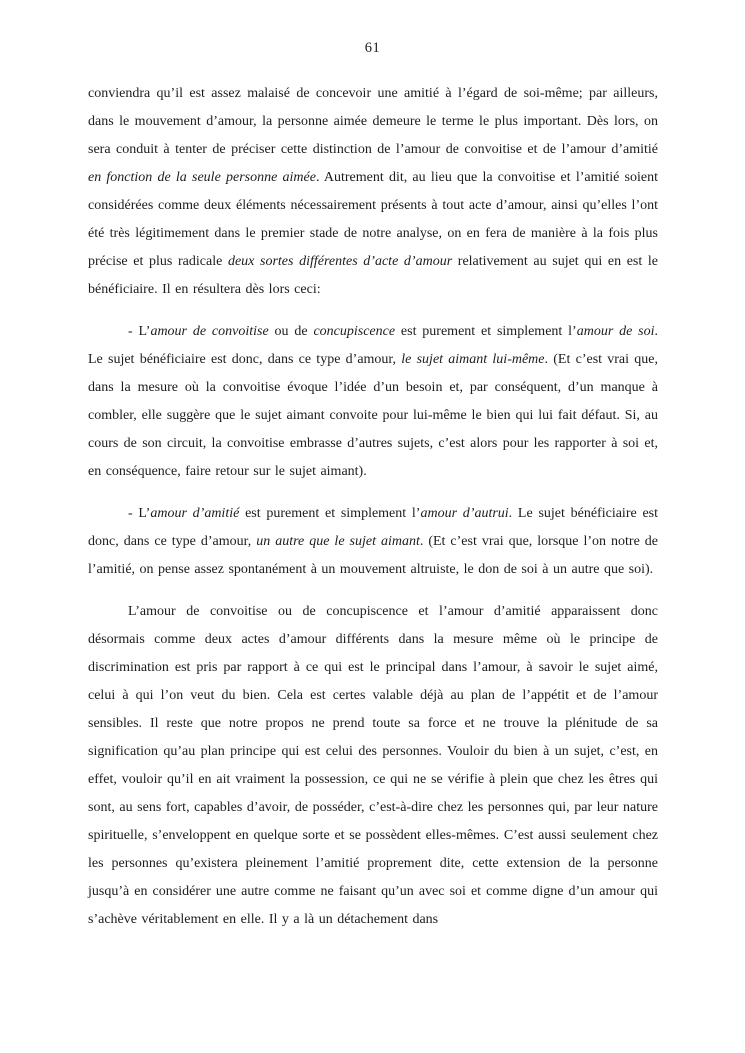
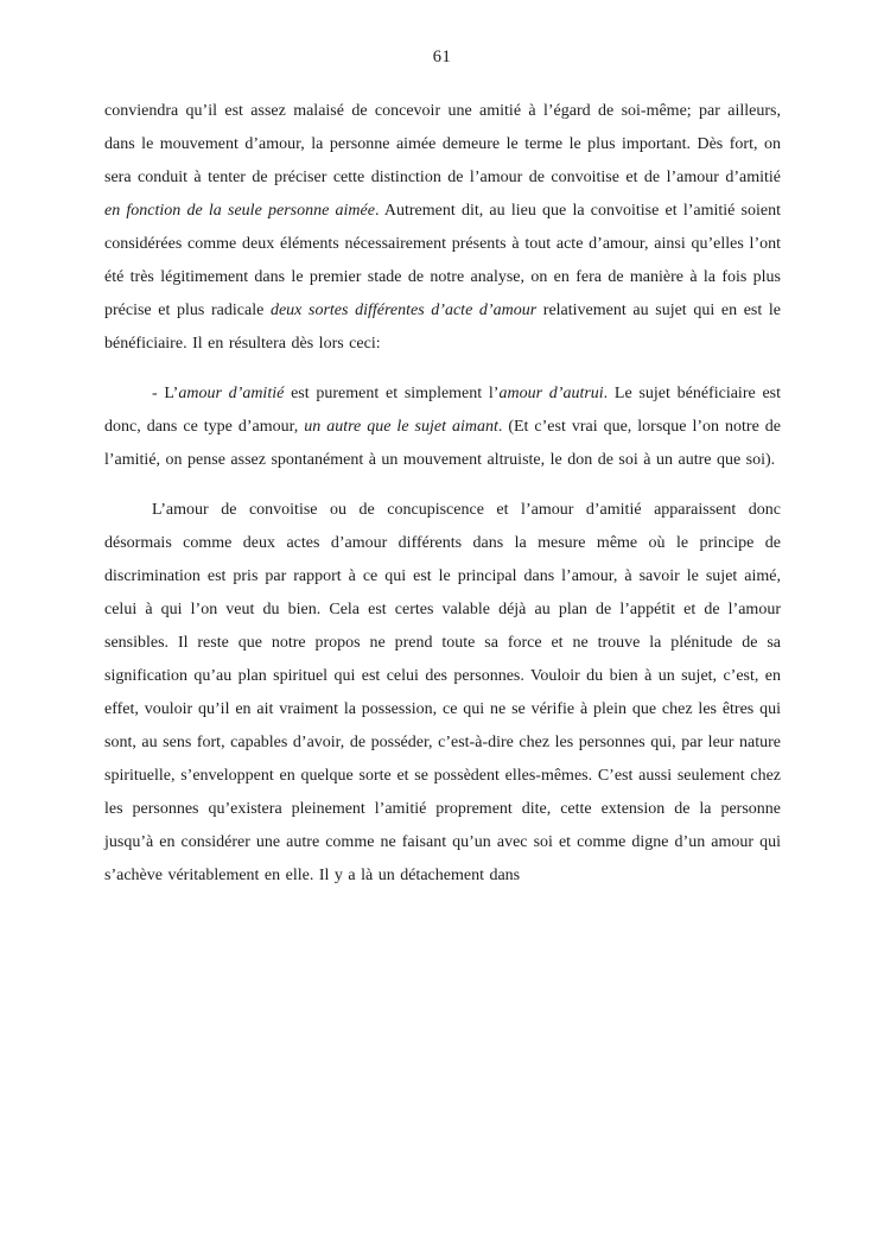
  61
- conviendra qu’il est assez malaisé de concevoir une amitié à l’égard de soi-même; par ailleurs, dans le mouvement d’amour, la personne aimée demeure le terme le plus important. Dès lors, on sera conduit à tenter de préciser cette distinction de l’amour de convoitise et de l’amour d’amitié en fonction de la seule personne aimée. Autrement dit, au lieu que la convoitise et l’amitié soient considérées comme deux éléments nécessairement présents à tout acte d’amour, ainsi qu’elles l’ont été très légitimement dans le premier stade de notre analyse, on en fera de manière à la fois plus précise et plus radicale deux sortes différentes d’acte d’amour relativement au sujet qui en est le bénéficiaire. Il en résultera dès lors ceci:
+ conviendra qu’il est assez malaisé de concevoir une amitié à l’égard de soi-même; par ailleurs, dans le mouvement d’amour, la personne aimée demeure le terme le plus important. Dès fort, on sera conduit à tenter de préciser cette distinction de l’amour de convoitise et de l’amour d’amitié en fonction de la seule personne aimée. Autrement dit, au lieu que la convoitise et l’amitié soient considérées comme deux éléments nécessairement présents à tout acte d’amour, ainsi qu’elles l’ont été très légitimement dans le premier stade de notre analyse, on en fera de manière à la fois plus précise et plus radicale deux sortes différentes d’acte d’amour relativement au sujet qui en est le bénéficiaire. Il en résultera dès lors ceci:
- - L’amour de convoitise ou de concupiscence est purement et simplement l’amour de soi. Le sujet bénéficiaire est donc, dans ce type d’amour, le sujet aimant lui-même. (Et c’est vrai que, dans la mesure où la convoitise évoque l’idée d’un besoin et, par conséquent, d’un manque à combler, elle suggère que le sujet aimant convoite pour lui-même le bien qui lui fait défaut. Si, au cours de son circuit, la convoitise embrasse d’autres sujets, c’est alors pour les rapporter à soi et, en conséquence, faire retour sur le sujet aimant).
  - L’amour d’amitié est purement et simplement l’amour d’autrui. Le sujet bénéficiaire est donc, dans ce type d’amour, un autre que le sujet aimant. (Et c’est vrai que, lorsque l’on notre de l’amitié, on pense assez spontanément à un mouvement altruiste, le don de soi à un autre que soi).
- L’amour de convoitise ou de concupiscence et l’amour d’amitié apparaissent donc désormais comme deux actes d’amour différents dans la mesure même où le principe de discrimination est pris par rapport à ce qui est le principal dans l’amour, à savoir le sujet aimé, celui à qui l’on veut du bien. Cela est certes valable déjà au plan de l’appétit et de l’amour sensibles. Il reste que notre propos ne prend toute sa force et ne trouve la plénitude de sa signification qu’au plan principe qui est celui des personnes. Vouloir du bien à un sujet, c’est, en effet, vouloir qu’il en ait vraiment la possession, ce qui ne se vérifie à plein que chez les êtres qui sont, au sens fort, capables d’avoir, de posséder, c’est-à-dire chez les personnes qui, par leur nature spirituelle, s’enveloppent en quelque sorte et se possèdent elles-mêmes. C’est aussi seulement chez les personnes qu’existera pleinement l’amitié proprement dite, cette extension de la personne jusqu’à en considérer une autre comme ne faisant qu’un avec soi et comme digne d’un amour qui s’achève véritablement en elle. Il y a là un détachement dans
+ L’amour de convoitise ou de concupiscence et l’amour d’amitié apparaissent donc désormais comme deux actes d’amour différents dans la mesure même où le principe de discrimination est pris par rapport à ce qui est le principal dans l’amour, à savoir le sujet aimé, celui à qui l’on veut du bien. Cela est certes valable déjà au plan de l’appétit et de l’amour sensibles. Il reste que notre propos ne prend toute sa force et ne trouve la plénitude de sa signification qu’au plan spirituel qui est celui des personnes. Vouloir du bien à un sujet, c’est, en effet, vouloir qu’il en ait vraiment la possession, ce qui ne se vérifie à plein que chez les êtres qui sont, au sens fort, capables d’avoir, de posséder, c’est-à-dire chez les personnes qui, par leur nature spirituelle, s’enveloppent en quelque sorte et se possèdent elles-mêmes. C’est aussi seulement chez les personnes qu’existera pleinement l’amitié proprement dite, cette extension de la personne jusqu’à en considérer une autre comme ne faisant qu’un avec soi et comme digne d’un amour qui s’achève véritablement en elle. Il y a là un détachement dans
